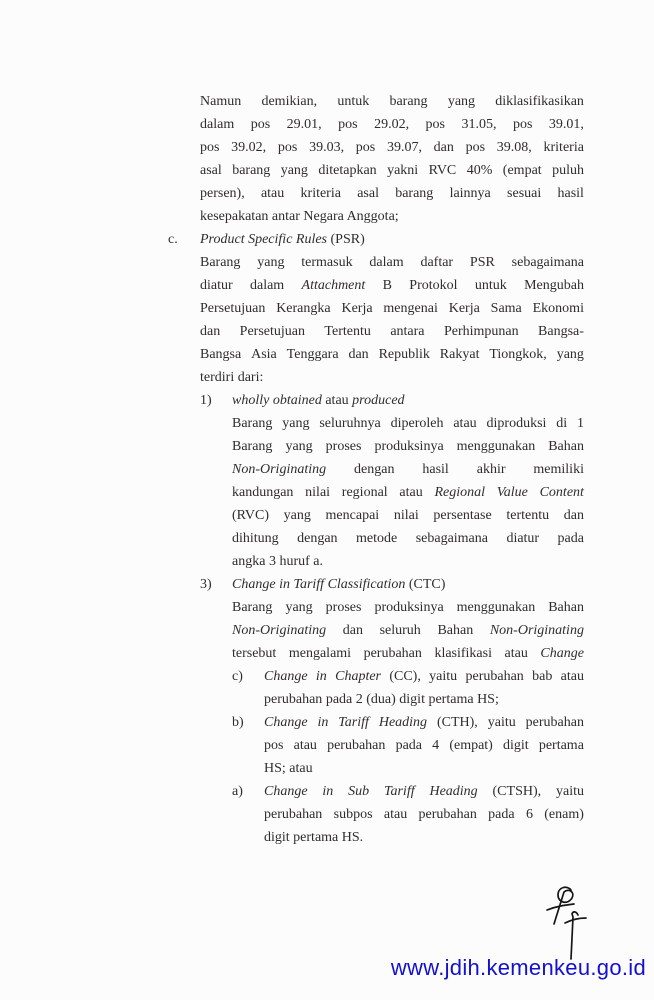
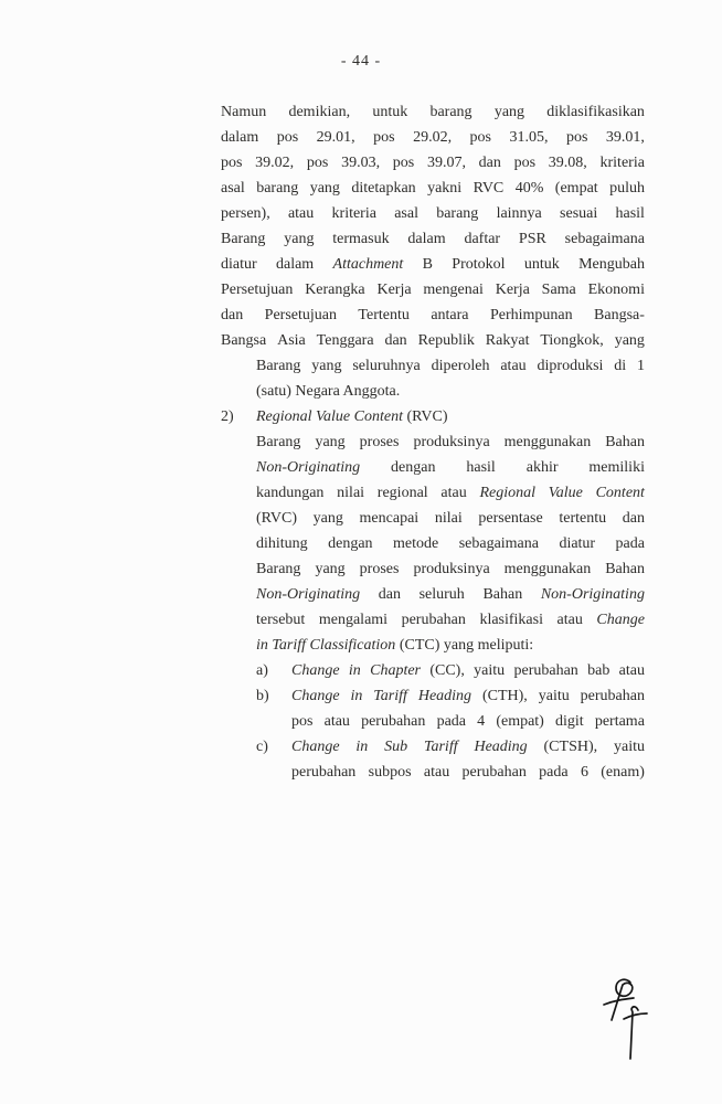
+ - 44 -
  Namun
  demikian,
  untuk
  barang
  yang
  diklasifikasikan
  dalam
  pos
  29.01,
  pos
  29.02,
  pos
  31.05,
  pos
  39.01,
  pos
  39.02,
  pos
  39.03,
  pos
  39.07,
  dan
  pos
  39.08,
  kriteria
  asal
  barang
  yang
  ditetapkan
  yakni
  RVC
  40%
  (empat
  puluh
  persen),
  atau
  kriteria
  asal
  barang
  lainnya
  sesuai
  hasil
- kesepakatan antar Negara Anggota;
- c.
- Product Specific Rules (PSR)
  Barang
  yang
  termasuk
  dalam
  daftar
  PSR
  sebagaimana
  diatur
  dalam
  Attachment
  B
  Protokol
  untuk
  Mengubah
  Persetujuan
  Kerangka
  Kerja
  mengenai
  Kerja
  Sama
  Ekonomi
  dan
  Persetujuan
  Tertentu
  antara
  Perhimpunan
  Bangsa-
  Bangsa
  Asia
  Tenggara
  dan
  Republik
  Rakyat
  Tiongkok,
  yang
- terdiri dari:
- 1)
- wholly obtained atau produced
  Barang
  yang
  seluruhnya
  diperoleh
  atau
  diproduksi
  di
  1
+ (satu) Negara Anggota.
+ 2)
+ Regional Value Content (RVC)
  Barang
  yang
  proses
  produksinya
  menggunakan
  Bahan
  Non-Originating
  dengan
  hasil
  akhir
  memiliki
  kandungan
  nilai
  regional
  atau
  Regional
  Value
  Content
  (RVC)
  yang
  mencapai
  nilai
  persentase
  tertentu
  dan
  dihitung
  dengan
  metode
  sebagaimana
  diatur
  pada
- angka 3 huruf a.
- 3)
- Change in Tariff Classification (CTC)
  Barang
  yang
  proses
  produksinya
  menggunakan
  Bahan
  Non-Originating
  dan
  seluruh
  Bahan
  Non-Originating
  tersebut
  mengalami
  perubahan
  klasifikasi
  atau
  Change
+ in Tariff Classification (CTC) yang meliputi:
- c)
+ a)
  Change
  in
  Chapter
  (CC),
  yaitu
  perubahan
  bab
  atau
- perubahan pada 2 (dua) digit pertama HS;
  b)
  Change
  in
  Tariff
  Heading
  (CTH),
  yaitu
  perubahan
  pos
  atau
  perubahan
  pada
  4
  (empat)
  digit
  pertama
- HS; atau
- a)
+ c)
  Change
  in
  Sub
  Tariff
  Heading
  (CTSH),
  yaitu
  perubahan
  subpos
  atau
  perubahan
  pada
  6
  (enam)
- digit pertama HS.
- www.jdih.kemenkeu.go.id
